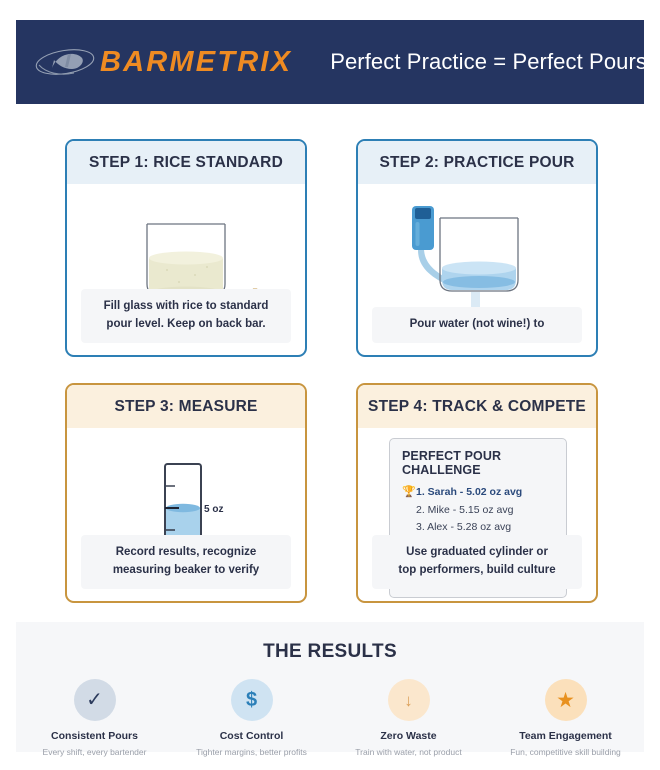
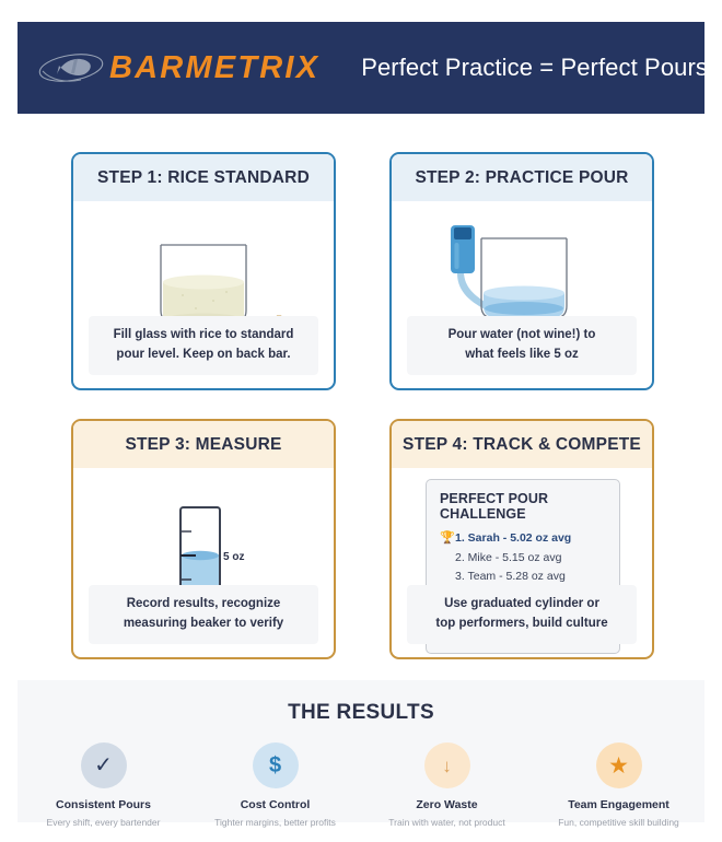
  BARMETRIX
  Perfect Practice = Perfect Pours
  STEP 1: RICE STANDARD
  Fill glass with rice to standard
  pour level. Keep on back bar.
  STEP 2: PRACTICE POUR
  Pour water (not wine!) to
+ what feels like 5 oz
  STEP 3: MEASURE
  5 oz
  Record results, recognize
  measuring beaker to verify
  STEP 4: TRACK & COMPETE
  PERFECT POUR CHALLENGE
  🏆
  1. Sarah - 5.02 oz avg
  2. Mike - 5.15 oz avg
- 3. Alex - 5.28 oz avg
+ 3. Team - 5.28 oz avg
  Use graduated cylinder or
  top performers, build culture
  THE RESULTS
  ✓
  Consistent Pours
  Every shift, every bartender
  $
  Cost Control
  Tighter margins, better profits
  ↓
  Zero Waste
  Train with water, not product
  ★
  Team Engagement
  Fun, competitive skill building
